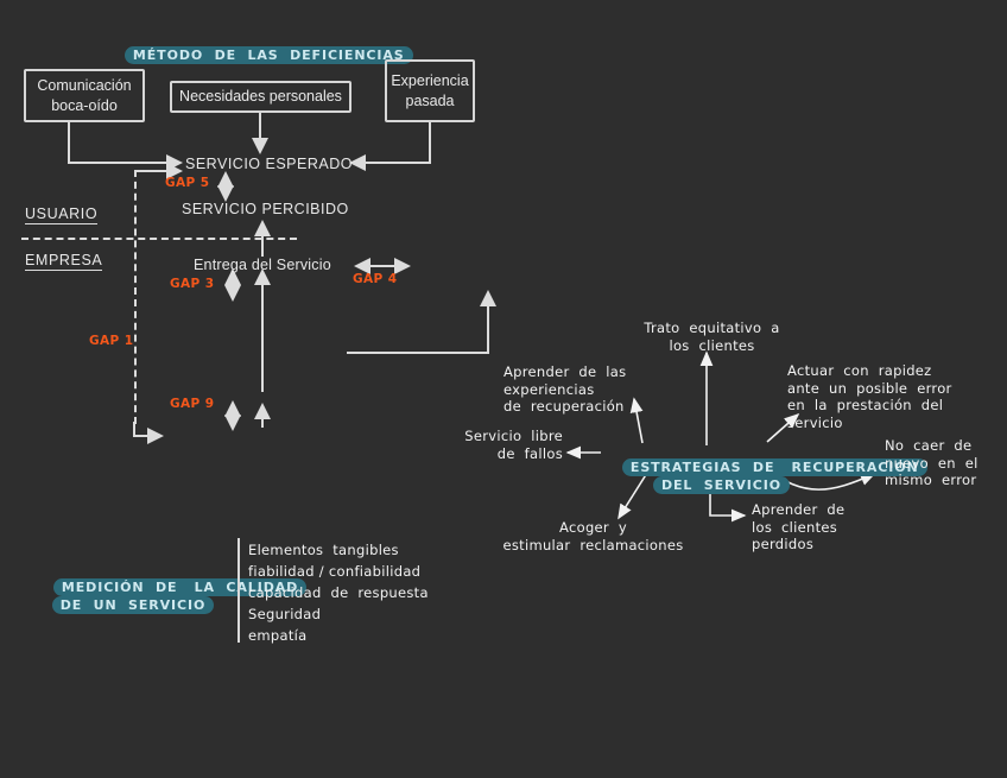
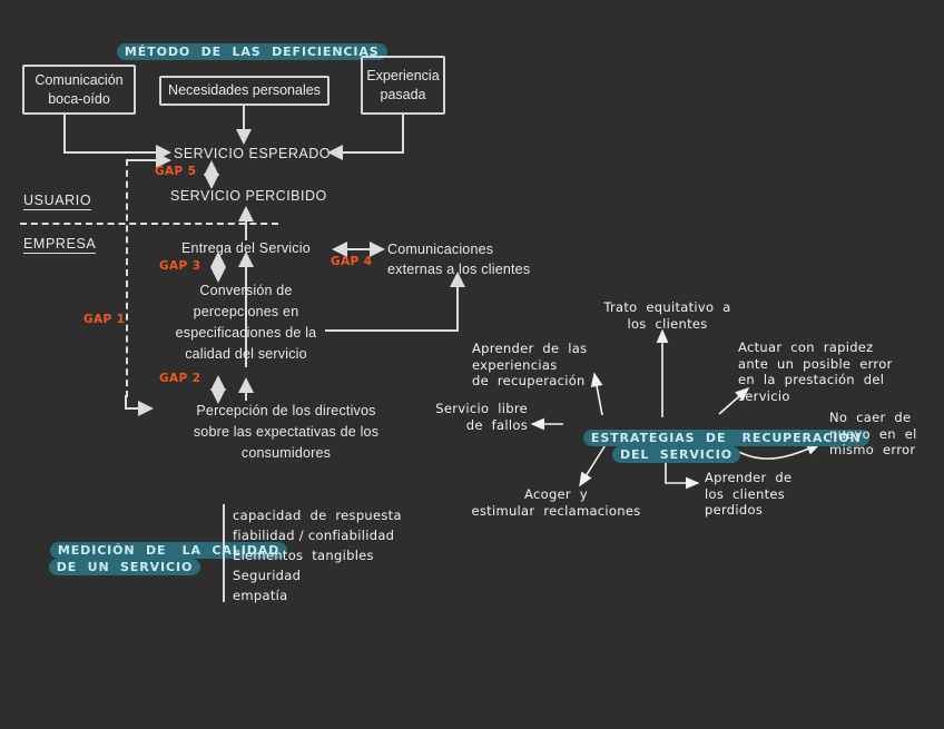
  MÉTODO DE LAS DEFICIENCIAS
  Comunicación
  boca-oído
  Necesidades personales
  Experiencia
  pasada
  SERVICIO ESPERADO
  SERVICIO PERCIBIDO
  Entrega del Servicio
+ Comunicaciones
+ externas a los clientes
+ Conversión de
+ percepciones en
+ especificaciones de la
+ calidad del servicio
+ Percepción de los directivos
+ sobre las expectativas de los
+ consumidores
  USUARIO
  EMPRESA
  GAP 5
  GAP 3
  GAP 4
  GAP 1
- GAP 9
+ GAP 2
  ESTRATEGIAS DE RECUPERACIÓN
  DEL SERVICIO
  Trato equitativo a
  los clientes
  Aprender de las
  experiencias
  de recuperación
  Actuar con rapidez
  ante un posible error
  en la prestación del
  servicio
  Servicio libre
  de fallos
  No caer de
  nuevo en el
  mismo error
  Aprender de
  los clientes
  perdidos
  Acoger y
  estimular reclamaciones
  MEDICIÓN DE LA CALIDAD
  DE UN SERVICIO
- Elementos tangibles
+ capacidad de respuesta
  fiabilidad / confiabilidad
- capacidad de respuesta
+ Elementos tangibles
  Seguridad
  empatía
